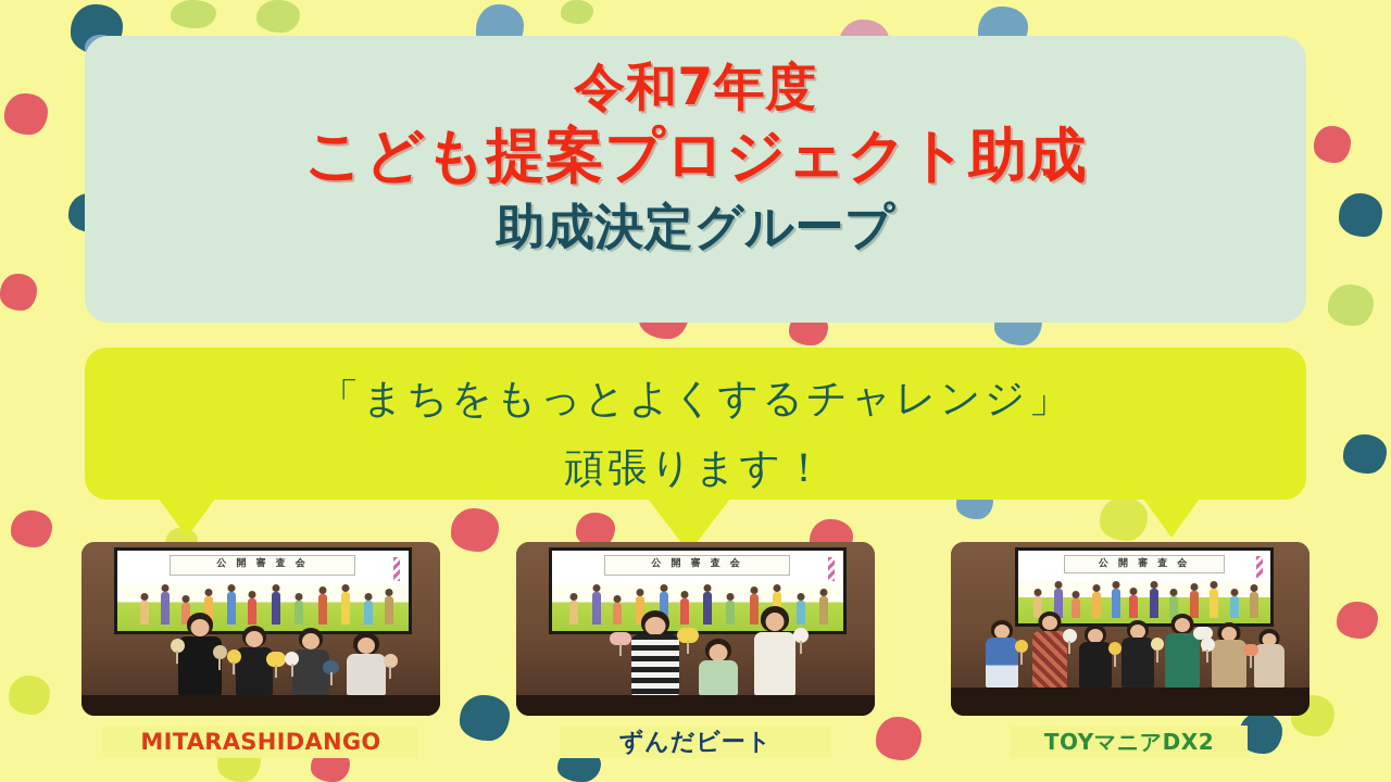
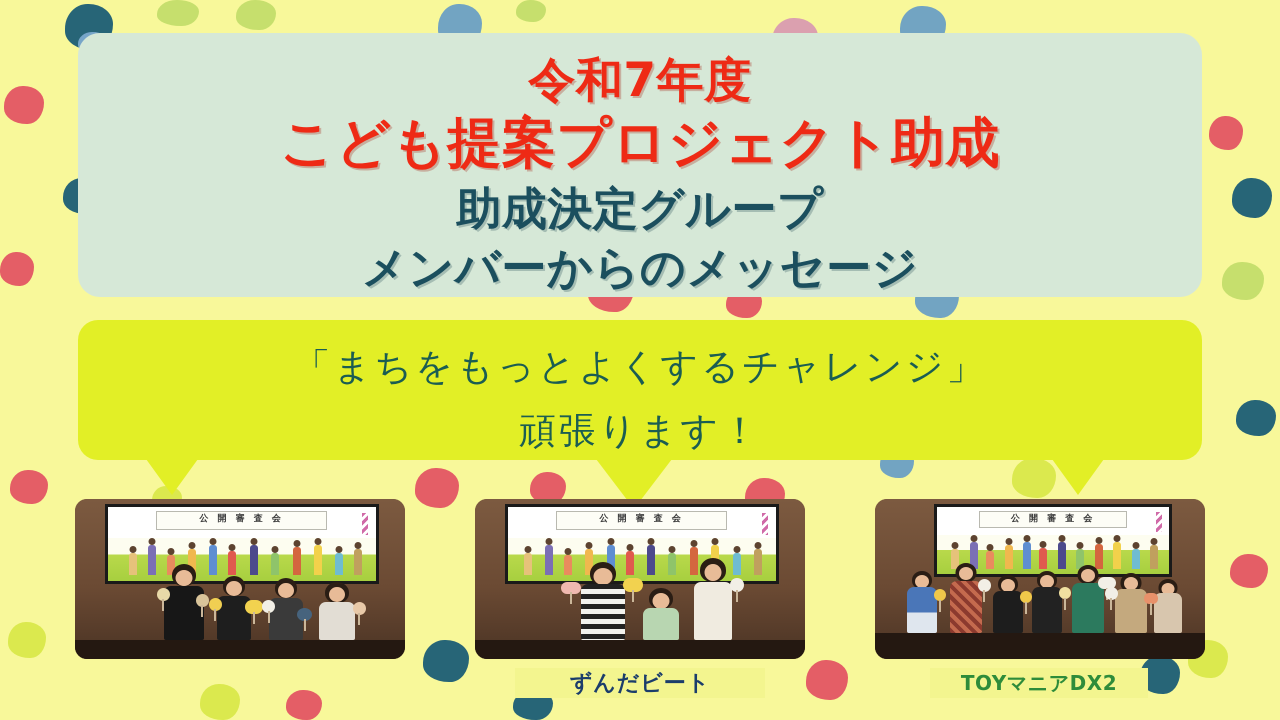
  令和7年度
  こども提案プロジェクト助成
  助成決定グループ
+ メンバーからのメッセージ
  「まちをもっとよくするチャレンジ」
  頑張ります！
  公 開 審 査 会
  公 開 審 査 会
  公 開 審 査 会
- MITARASHIDANGO
  ずんだビート
  TOYマニアDX2
